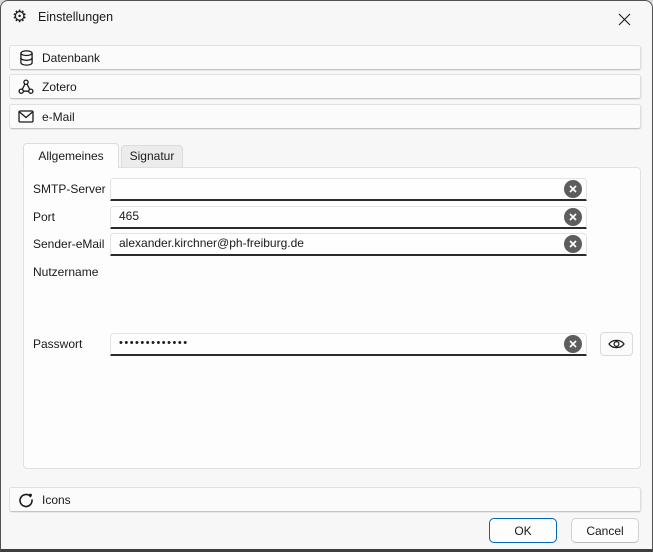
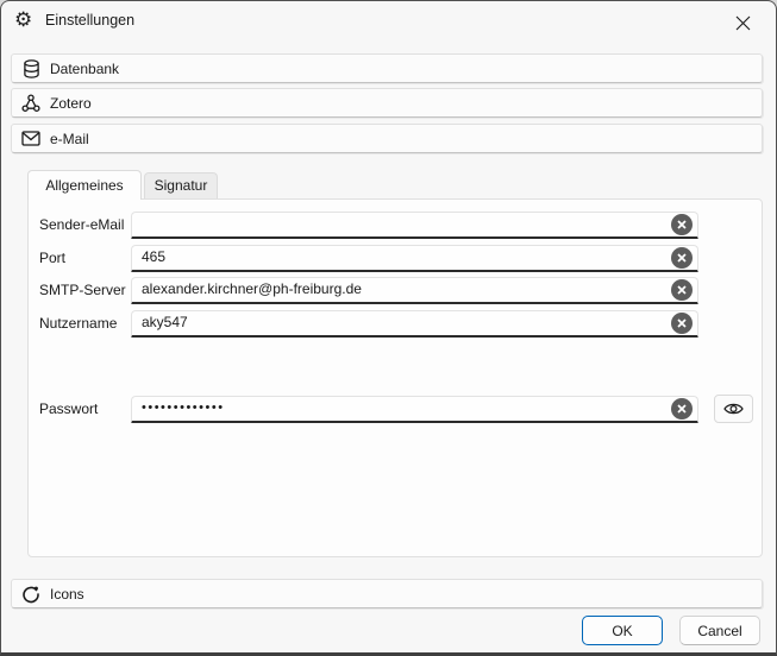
  ⚙
  Einstellungen
  Datenbank
  Zotero
  e-Mail
  Allgemeines
  Signatur
- SMTP-Server
+ Sender-eMail
  Port
  465
- Sender-eMail
+ SMTP-Server
  alexander.kirchner@ph-freiburg.de
  Nutzername
+ aky547
  Passwort
  •••••••••••••
  Icons
  OK
  Cancel
